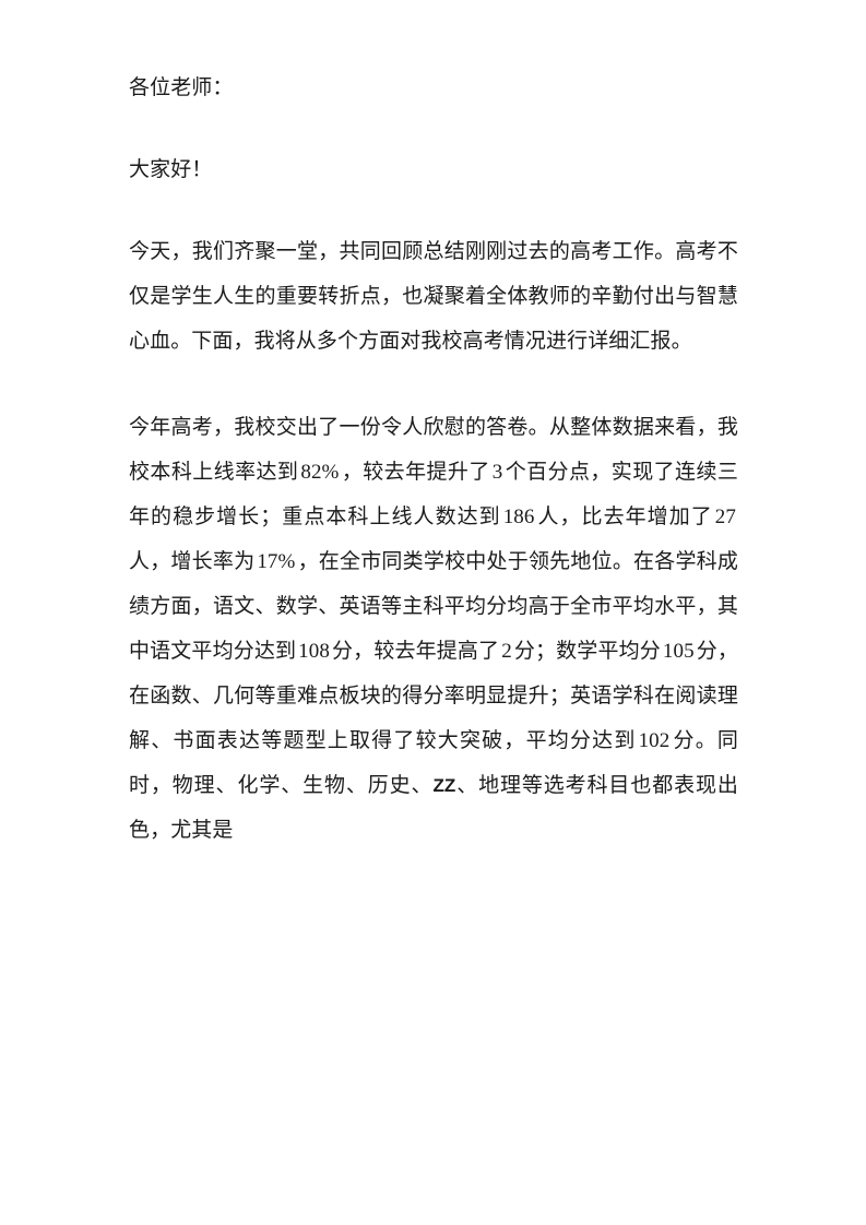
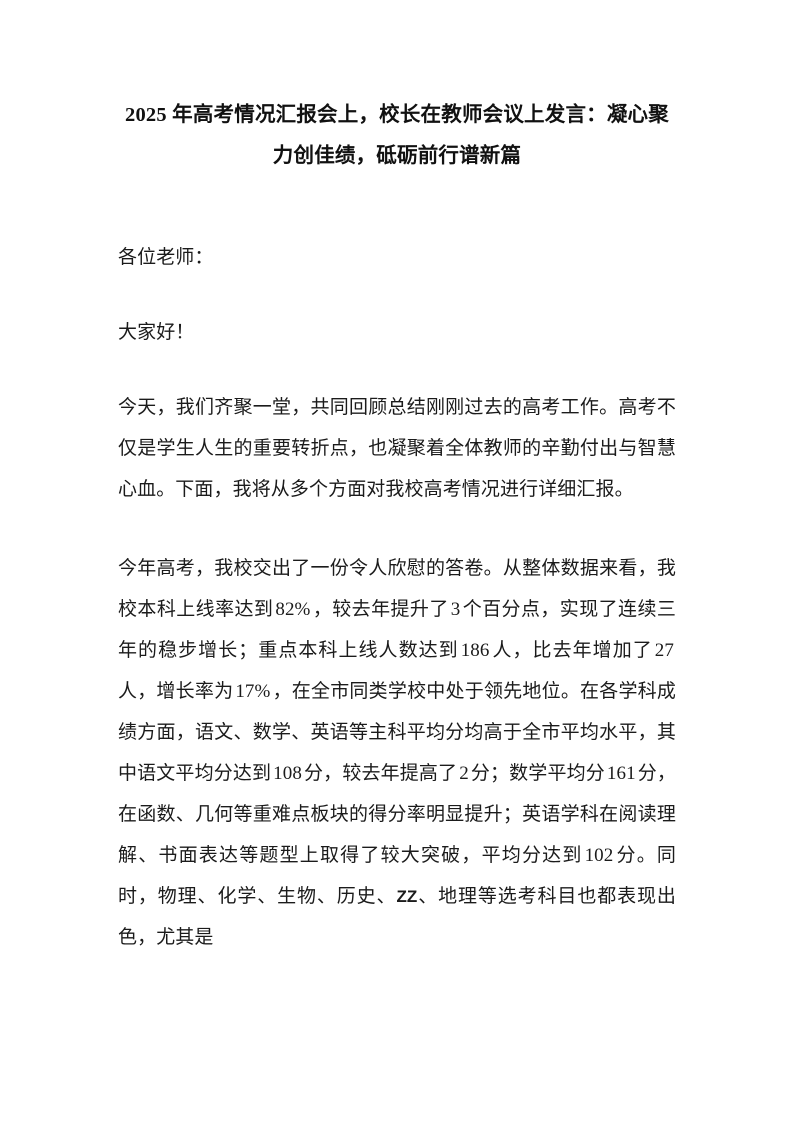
+ 2025 年高考情况汇报会上，校长在教师会议上发言：凝心聚力创佳绩，砥砺前行谱新篇
  各位老师：
  大家好！
  今天，我们齐聚一堂，共同回顾总结刚刚过去的高考工作。高考不仅是学生人生的重要转折点，也凝聚着全体教师的辛勤付出与智慧心血。下面，我将从多个方面对我校高考情况进行详细汇报。
- 今年高考，我校交出了一份令人欣慰的答卷。从整体数据来看，我校本科上线率达到82%，较去年提升了3个百分点，实现了连续三年的稳步增长；重点本科上线人数达到186人，比去年增加了27人，增长率为17%，在全市同类学校中处于领先地位。在各学科成绩方面，语文、数学、英语等主科平均分均高于全市平均水平，其中语文平均分达到108分，较去年提高了2分；数学平均分105分，在函数、几何等重难点板块的得分率明显提升；英语学科在阅读理解、书面表达等题型上取得了较大突破，平均分达到102分。同时，物理、化学、生物、历史、ZZ、地理等选考科目也都表现出色，尤其是
+ 今年高考，我校交出了一份令人欣慰的答卷。从整体数据来看，我校本科上线率达到82%，较去年提升了3个百分点，实现了连续三年的稳步增长；重点本科上线人数达到186人，比去年增加了27人，增长率为17%，在全市同类学校中处于领先地位。在各学科成绩方面，语文、数学、英语等主科平均分均高于全市平均水平，其中语文平均分达到108分，较去年提高了2分；数学平均分161分，在函数、几何等重难点板块的得分率明显提升；英语学科在阅读理解、书面表达等题型上取得了较大突破，平均分达到102分。同时，物理、化学、生物、历史、ZZ、地理等选考科目也都表现出色，尤其是
